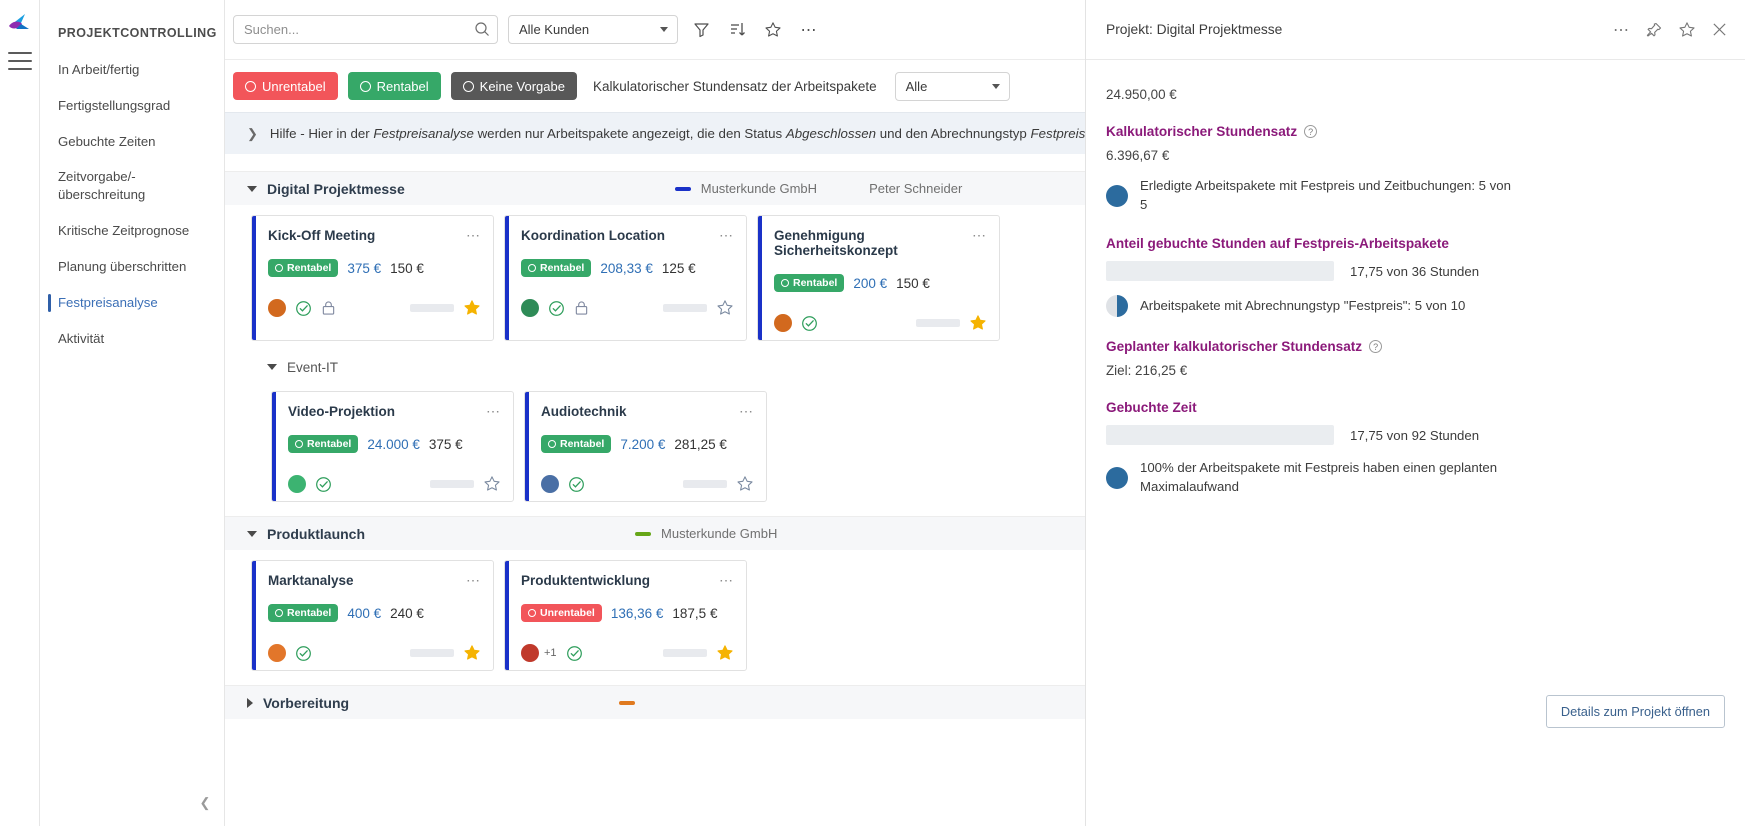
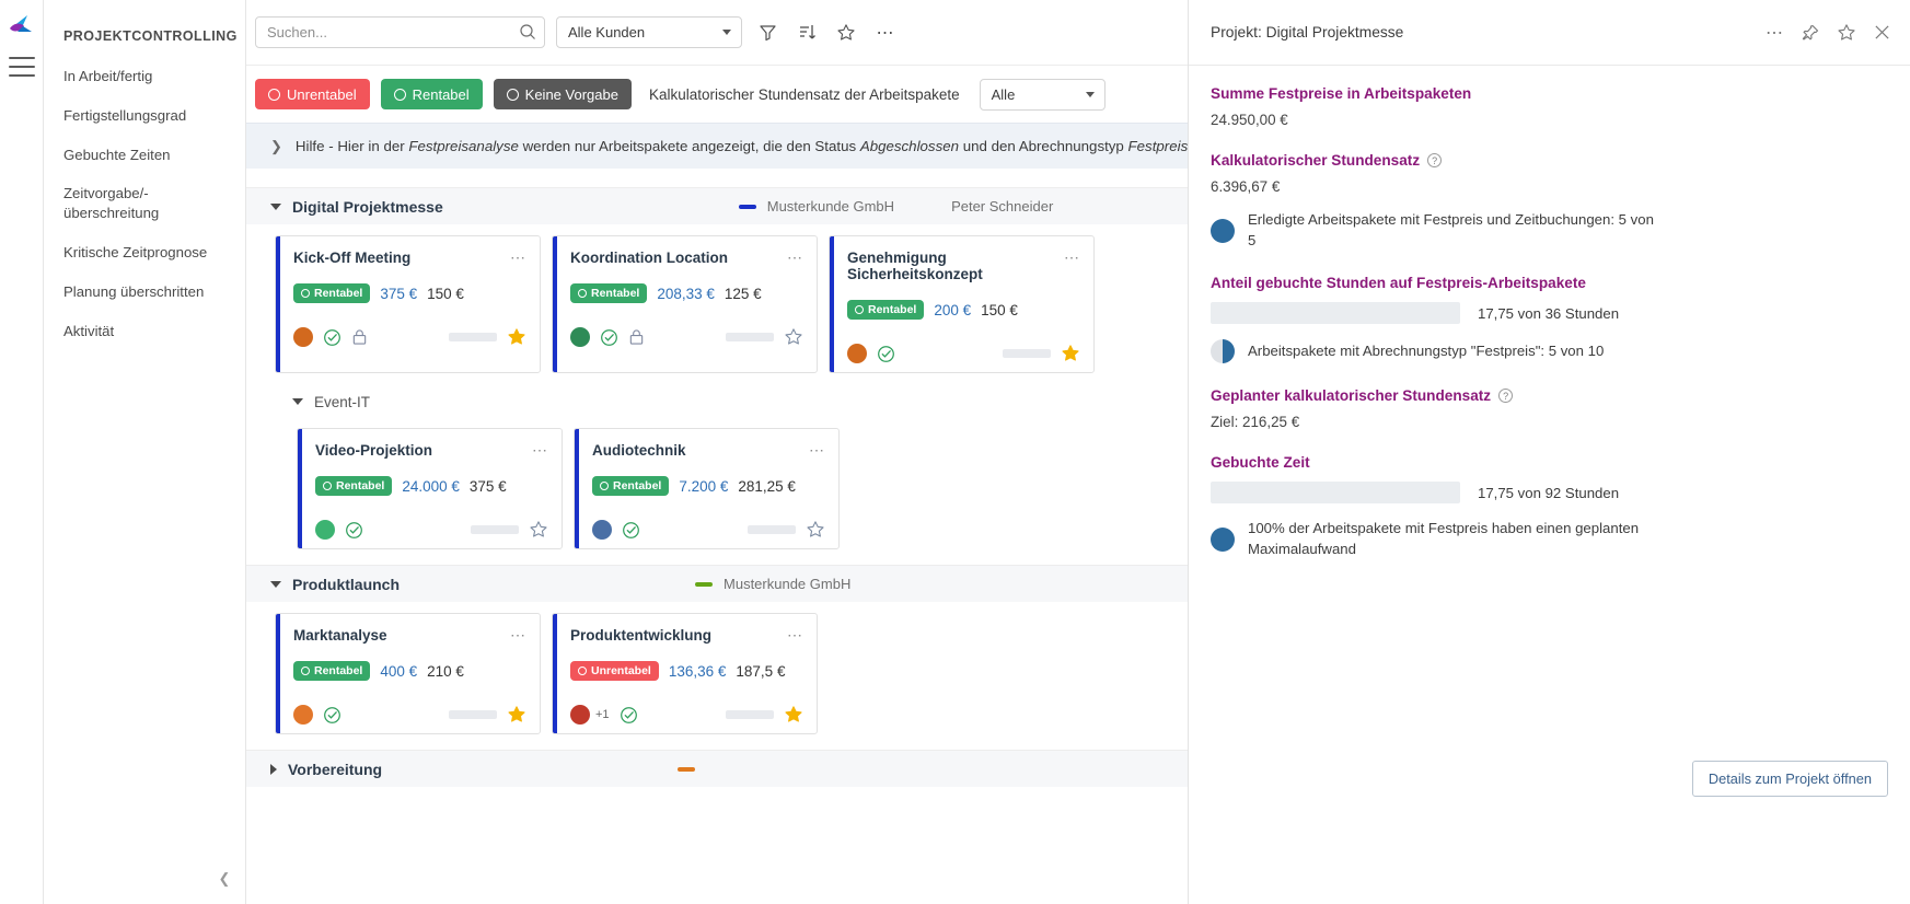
  PROJEKTCONTROLLING
  In Arbeit/fertig
  Fertigstellungsgrad
  Gebuchte Zeiten
  Zeitvorgabe/-überschreitung
  Kritische Zeitprognose
  Planung überschritten
- Festpreisanalyse
  Aktivität
  ❮
  Suchen...
  Alle Kunden
  ⋯
  Unrentabel
  Rentabel
  Keine Vorgabe
  Kalkulatorischer Stundensatz der Arbeitspakete
  Alle
  ❯
  Hilfe - Hier in der Festpreisanalyse werden nur Arbeitspakete angezeigt, die den Status Abgeschlossen und den Abrechnungstyp Festpreis
  Digital Projektmesse
  Musterkunde GmbH
  Peter Schneider
  Kick-Off Meeting
  ⋯
  Rentabel
  375 €
  150 €
  Koordination Location
  ⋯
  Rentabel
  208,33 €
  125 €
  Genehmigung Sicherheitskonzept
  ⋯
  Rentabel
  200 €
  150 €
  Event-IT
  Video-Projektion
  ⋯
  Rentabel
  24.000 €
  375 €
  Audiotechnik
  ⋯
  Rentabel
  7.200 €
  281,25 €
  Produktlaunch
  Musterkunde GmbH
  Marktanalyse
  ⋯
  Rentabel
  400 €
- 240 €
+ 210 €
  Produktentwicklung
  ⋯
  Unrentabel
  136,36 €
  187,5 €
  +1
  Vorbereitung
  Projekt: Digital Projektmesse
  ⋯
+ Summe Festpreise in Arbeitspaketen
  24.950,00 €
  Kalkulatorischer Stundensatz
  ?
  6.396,67 €
  Erledigte Arbeitspakete mit Festpreis und Zeitbuchungen: 5 von 5
  Anteil gebuchte Stunden auf Festpreis-Arbeitspakete
  17,75 von 36 Stunden
  Arbeitspakete mit Abrechnungstyp "Festpreis": 5 von 10
  Geplanter kalkulatorischer Stundensatz
  ?
  Ziel: 216,25 €
  Gebuchte Zeit
  17,75 von 92 Stunden
  100% der Arbeitspakete mit Festpreis haben einen geplanten Maximalaufwand
  Details zum Projekt öffnen
